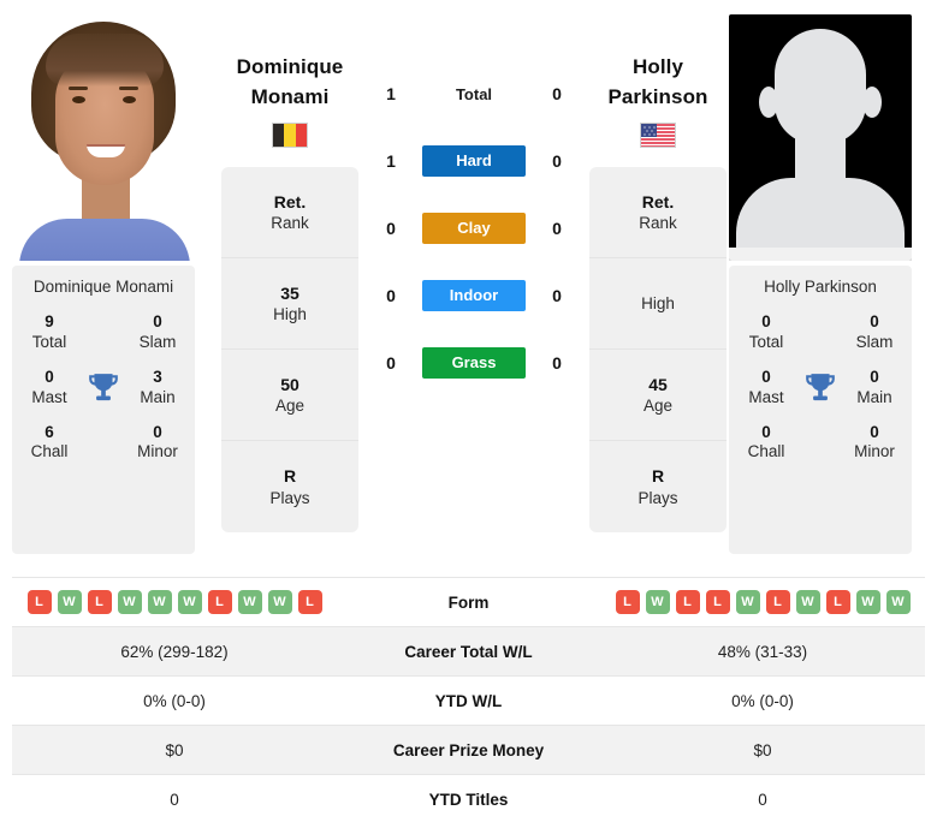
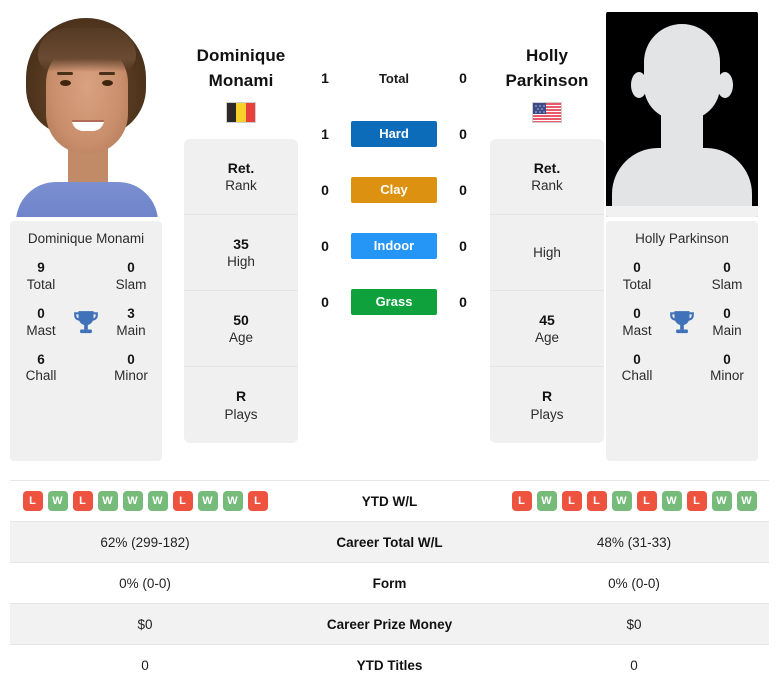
  Dominique Monami
  9
  Total
  0
  Slam
  0
  Mast
  3
  Main
  6
  Chall
  0
  Minor
  Dominique
  Monami
  Ret.
  Rank
  35
  High
  50
  Age
  R
  Plays
  1
  Total
  0
  1
  Hard
  0
  0
  Clay
  0
  0
  Indoor
  0
  0
  Grass
  0
  Holly
  Parkinson
  Ret.
  Rank
  High
  45
  Age
  R
  Plays
  Holly Parkinson
  0
  Total
  0
  Slam
  0
  Mast
  0
  Main
  0
  Chall
  0
  Minor
- L W L W W W L W W L	Form	L W L L W L W L W W
+ L W L W W W L W W L	YTD W/L	L W L L W L W L W W
  62% (299-182)	Career Total W/L	48% (31-33)
- 0% (0-0)	YTD W/L	0% (0-0)
+ 0% (0-0)	Form	0% (0-0)
  $0	Career Prize Money	$0
  0	YTD Titles	0
